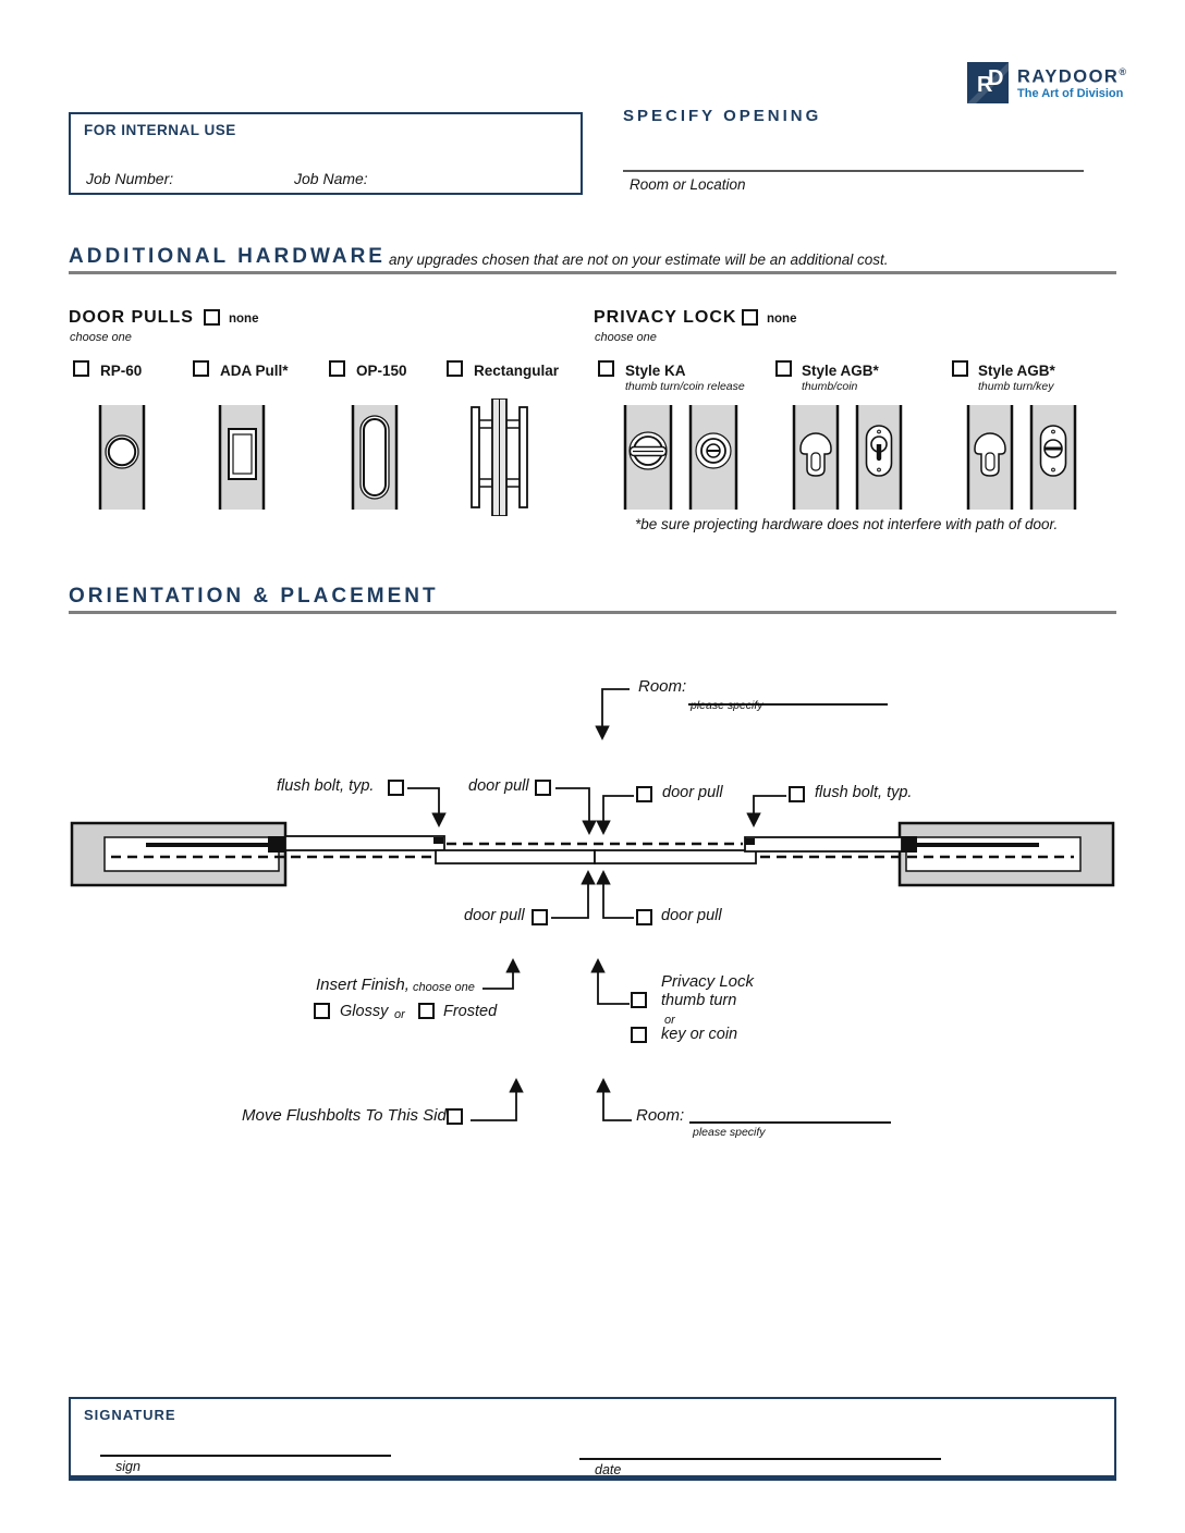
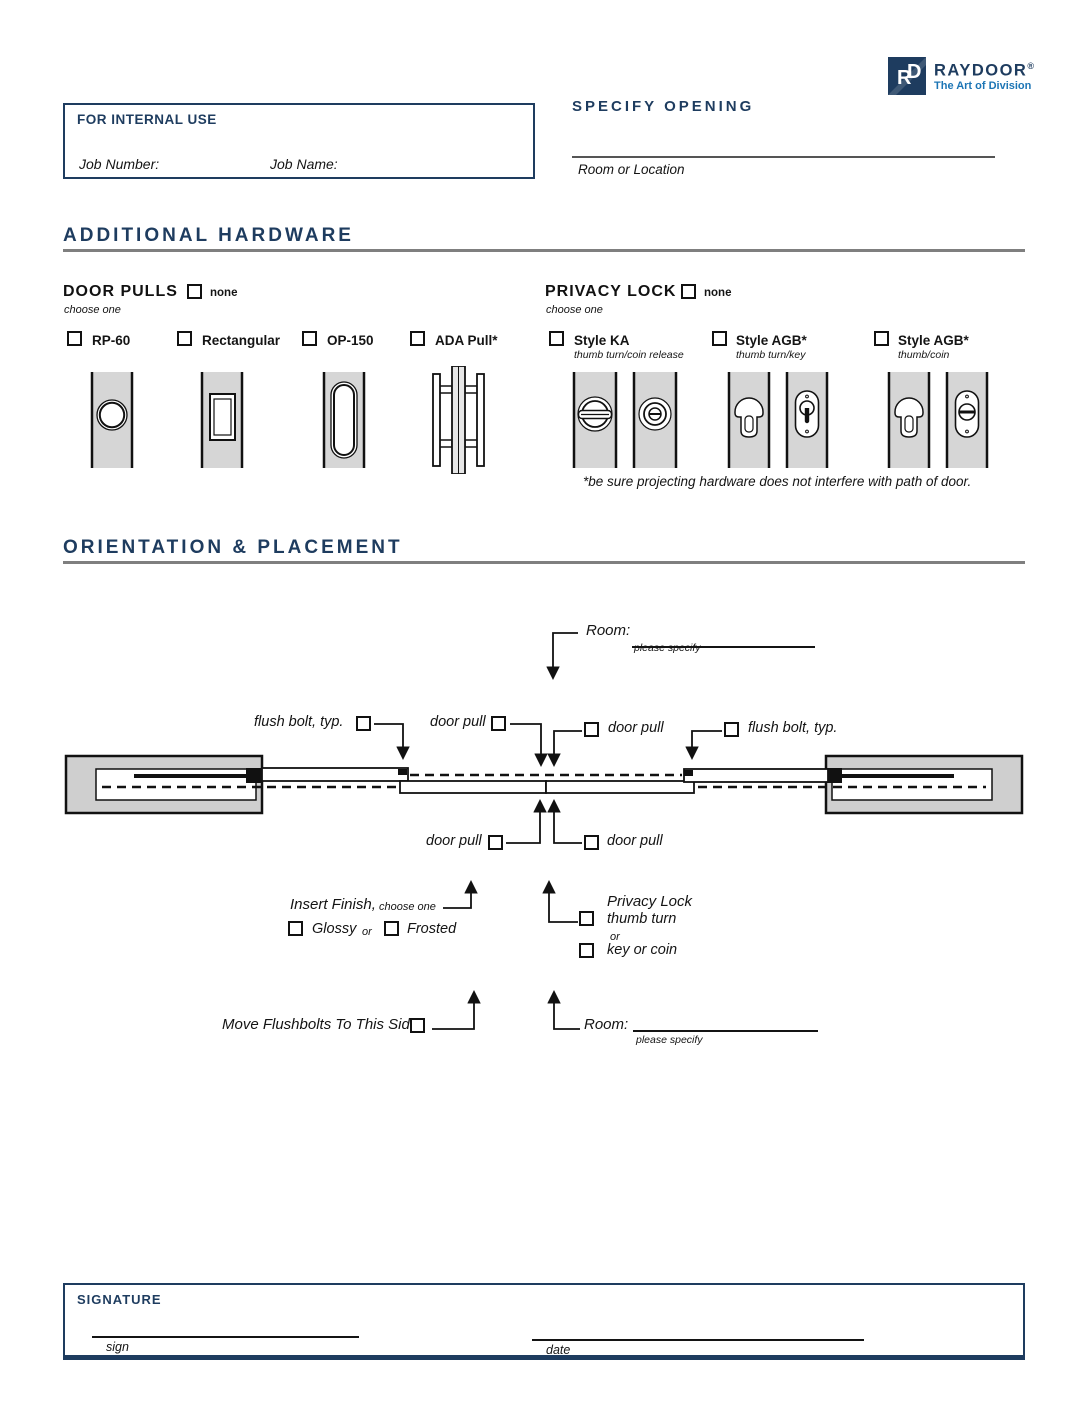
  R
  D
  RAYDOOR®
  The Art of Division
  FOR INTERNAL USE
  Job Number:
  Job Name:
  SPECIFY OPENING
  Room or Location
  ADDITIONAL HARDWARE
- any upgrades chosen that are not on your estimate will be an additional cost.
  DOOR PULLS
  none
  choose one
  RP-60
- ADA Pull*
+ Rectangular
  OP-150
- Rectangular
+ ADA Pull*
  PRIVACY LOCK
  none
  choose one
  Style KA
  thumb turn/coin release
  Style AGB*
- thumb/coin
+ thumb turn/key
  Style AGB*
- thumb turn/key
+ thumb/coin
  *be sure projecting hardware does not interfere with path of door.
  ORIENTATION & PLACEMENT
  Room:
  please specify
  flush bolt, typ.
  door pull
  door pull
  flush bolt, typ.
  door pull
  door pull
  Insert Finish,
  choose one
  Glossy
  or
  Frosted
  Privacy Lock
  thumb turn
  or
  key or coin
  Move Flushbolts To This Sid
  Room:
  please specify
  SIGNATURE
  sign
  date
